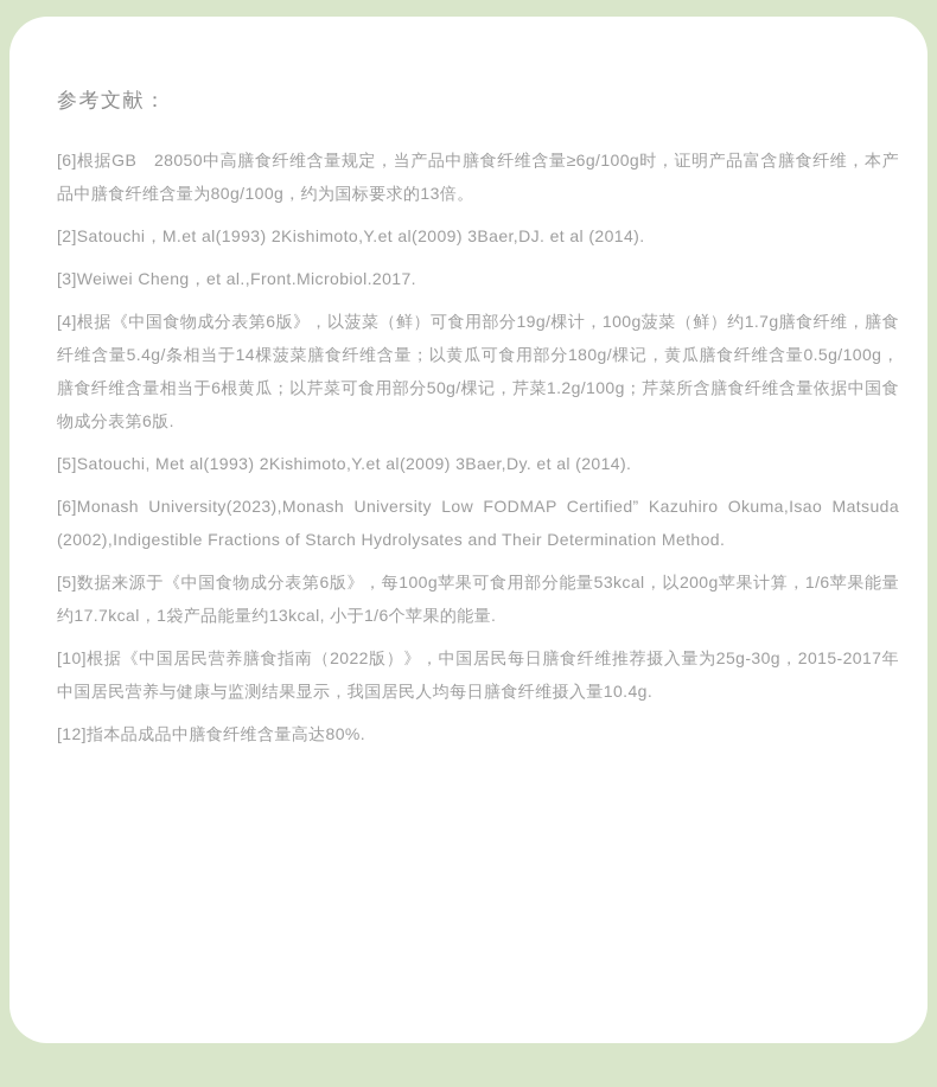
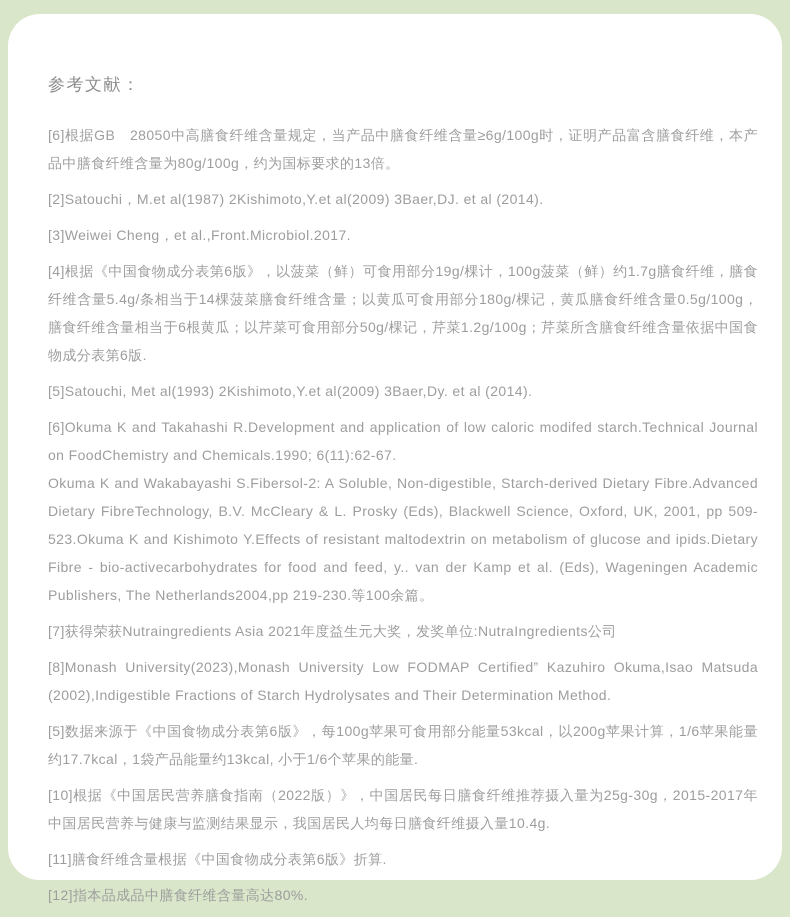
  参考文献：
  [6]根据GB 28050中高膳食纤维含量规定，当产品中膳食纤维含量≥6g/100g时，证明产品富含膳食纤维，本产品中膳食纤维含量为80g/100g，约为国标要求的13倍。
- [2]Satouchi，M.et al(1993) 2Kishimoto,Y.et al(2009) 3Baer,DJ. et al (2014).
+ [2]Satouchi，M.et al(1987) 2Kishimoto,Y.et al(2009) 3Baer,DJ. et al (2014).
  [3]Weiwei Cheng，et al.,Front.Microbiol.2017.
  [4]根据《中国食物成分表第6版》，以菠菜（鲜）可食用部分19g/棵计，100g菠菜（鲜）约1.7g膳食纤维，膳食纤维含量5.4g/条相当于14棵菠菜膳食纤维含量；以黄瓜可食用部分180g/棵记，黄瓜膳食纤维含量0.5g/100g，膳食纤维含量相当于6根黄瓜；以芹菜可食用部分50g/棵记，芹菜1.2g/100g；芹菜所含膳食纤维含量依据中国食物成分表第6版.
  [5]Satouchi, Met al(1993) 2Kishimoto,Y.et al(2009) 3Baer,Dy. et al (2014).
+ [6]Okuma K and Takahashi R.Development and application of low caloric modifed starch.Technical Journal on FoodChemistry and Chemicals.1990; 6(11):62-67.
+ Okuma K and Wakabayashi S.Fibersol-2: A Soluble, Non-digestible, Starch-derived Dietary Fibre.Advanced Dietary FibreTechnology, B.V. McCleary & L. Prosky (Eds), Blackwell Science, Oxford, UK, 2001, pp 509-523.Okuma K and Kishimoto Y.Effects of resistant maltodextrin on metabolism of glucose and ipids.Dietary Fibre - bio-activecarbohydrates for food and feed, y.. van der Kamp et al. (Eds), Wageningen Academic Publishers, The Netherlands2004,pp 219-230.等100余篇。
+ [7]获得荣获Nutraingredients Asia 2021年度益生元大奖，发奖单位:NutraIngredients公司
- [6]Monash University(2023),Monash University Low FODMAP Certified” Kazuhiro Okuma,Isao Matsuda (2002),Indigestible Fractions of Starch Hydrolysates and Their Determination Method.
+ [8]Monash University(2023),Monash University Low FODMAP Certified” Kazuhiro Okuma,Isao Matsuda (2002),Indigestible Fractions of Starch Hydrolysates and Their Determination Method.
  [5]数据来源于《中国食物成分表第6版》，每100g苹果可食用部分能量53kcal，以200g苹果计算，1/6苹果能量约17.7kcal，1袋产品能量约13kcal, 小于1/6个苹果的能量.
  [10]根据《中国居民营养膳食指南（2022版）》，中国居民每日膳食纤维推荐摄入量为25g-30g，2015-2017年中国居民营养与健康与监测结果显示，我国居民人均每日膳食纤维摄入量10.4g.
+ [11]膳食纤维含量根据《中国食物成分表第6版》折算.
  [12]指本品成品中膳食纤维含量高达80%.
